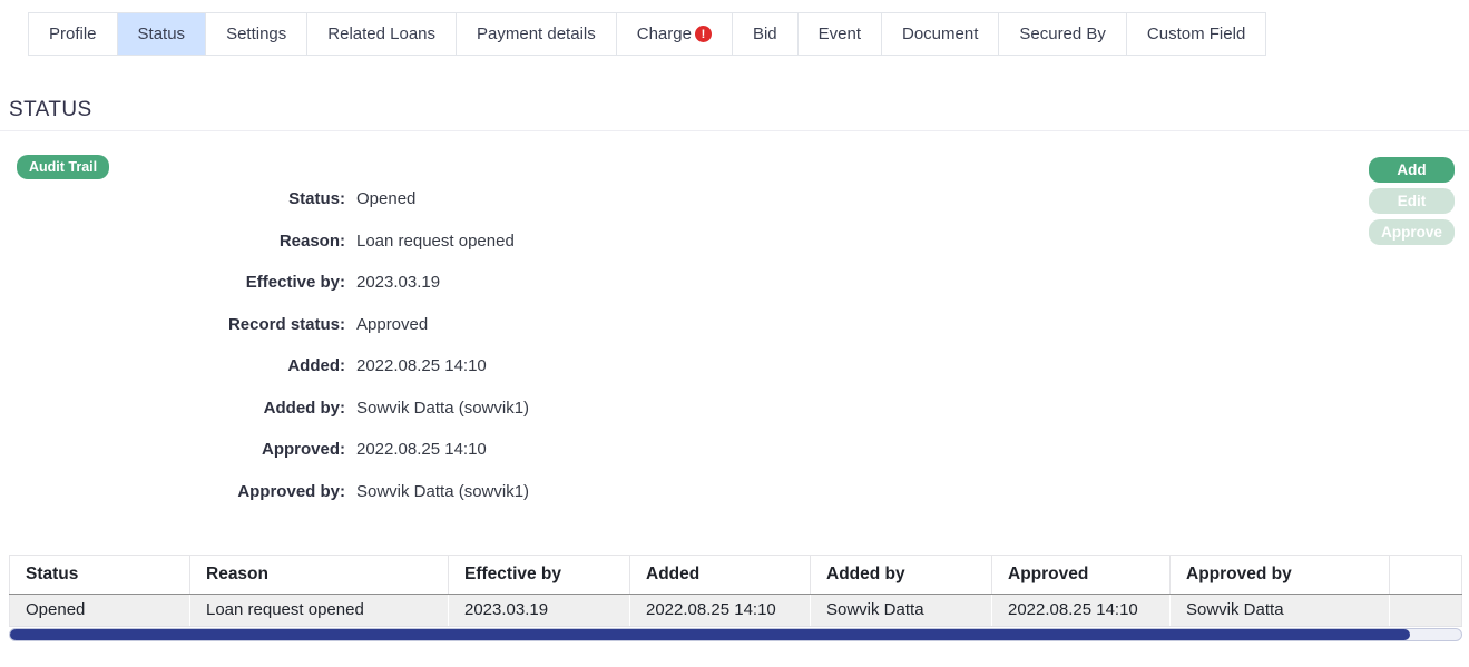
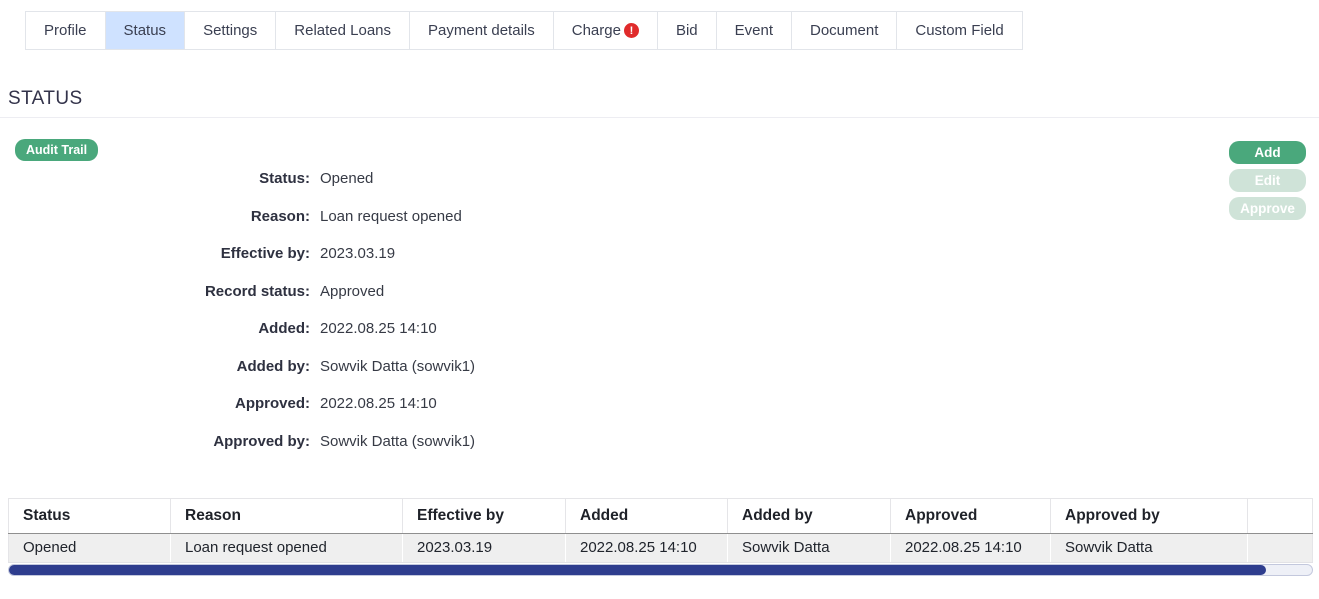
  Profile
  Status
  Settings
  Related Loans
  Payment details
  Charge
  !
  Bid
  Event
  Document
- Secured By
  Custom Field
  STATUS
  Audit Trail
  Add
  Edit
  Approve
  Status:
  Opened
  Reason:
  Loan request opened
  Effective by:
  2023.03.19
  Record status:
  Approved
  Added:
  2022.08.25 14:10
  Added by:
  Sowvik Datta (sowvik1)
  Approved:
  2022.08.25 14:10
  Approved by:
  Sowvik Datta (sowvik1)
  Status	Reason	Effective by	Added	Added by	Approved	Approved by
  Opened	Loan request opened	2023.03.19	2022.08.25 14:10	Sowvik Datta	2022.08.25 14:10	Sowvik Datta
